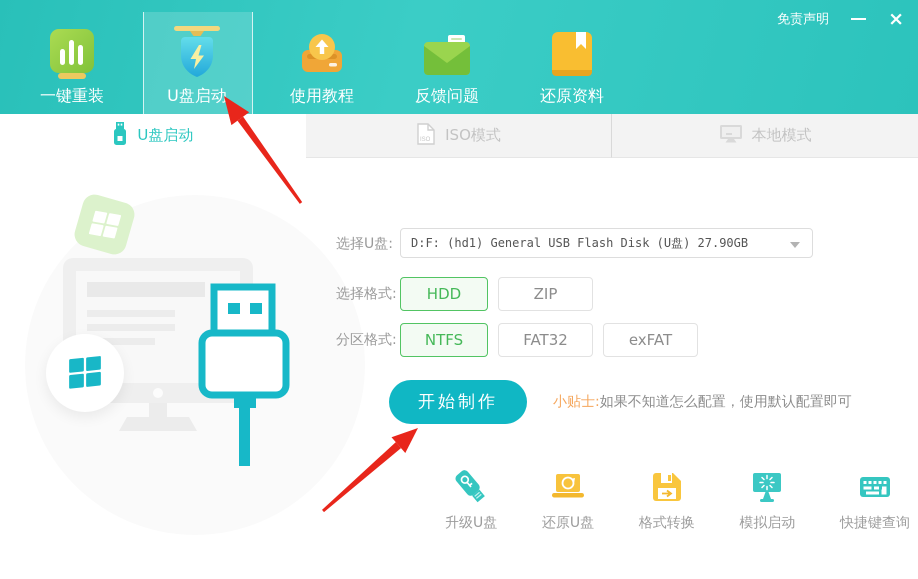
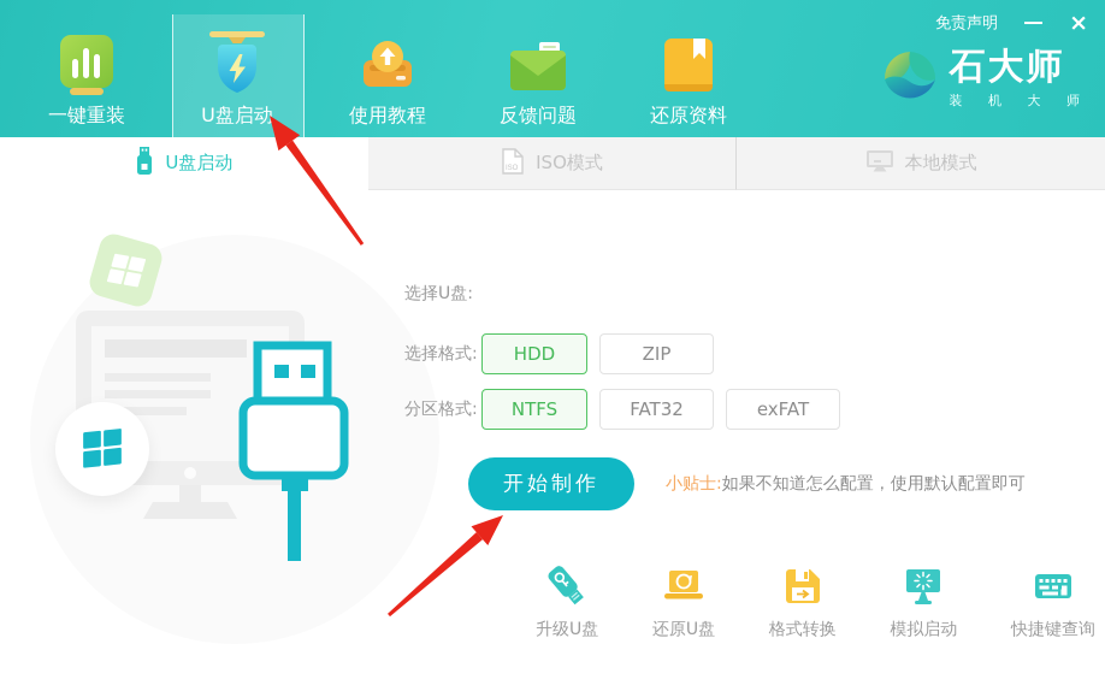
  一键重装
  U盘启动
  使用教程
  反馈问题
  还原资料
  免责声明
  ×
+ 石大师
+ 装 机 大 师
  U盘启动
  ISO模式
  本地模式
  选择U盘:
- D:F: (hd1) General USB Flash Disk (U盘) 27.90GB
  选择格式:
  HDD
  ZIP
  分区格式:
  NTFS
  FAT32
  exFAT
  开始制作
  小贴士:如果不知道怎么配置，使用默认配置即可
  升级U盘
  还原U盘
  格式转换
  模拟启动
  快捷键查询
